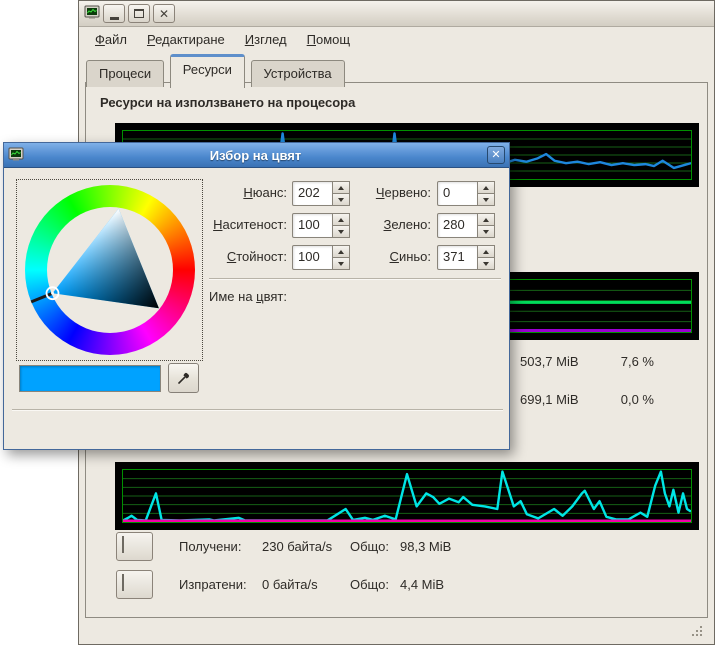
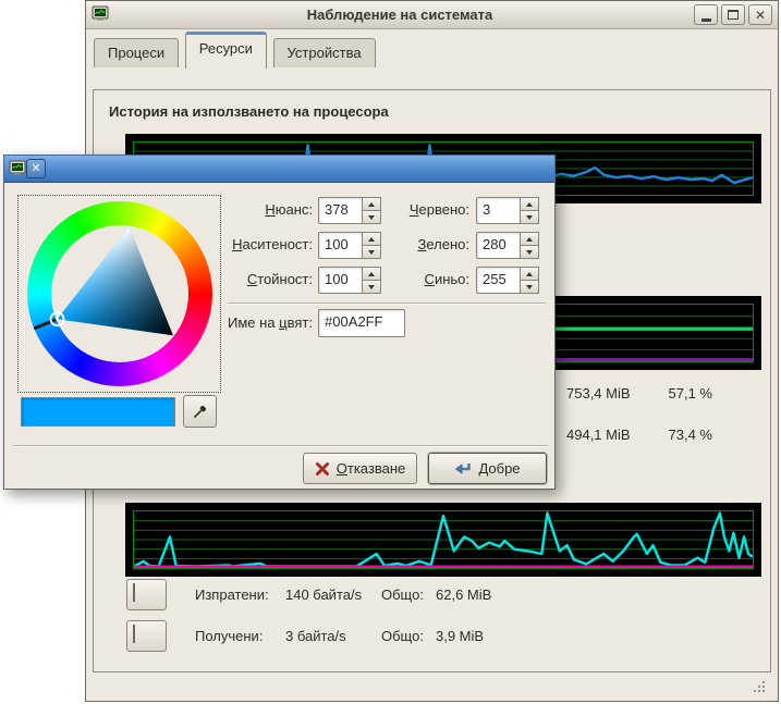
+ Наблюдение на системата
  ✕
- Файл
- Редактиране
- Изглед
- Помощ
  Процеси Ресурси Устройства
- Ресурси на използването на процесора
+ История на използването на процесора
- 503,7 MiB
+ 753,4 MiB
- 7,6 %
+ 57,1 %
- 699,1 MiB
+ 494,1 MiB
- 0,0 %
+ 73,4 %
- Получени:
+ Изпратени:
- 230 байта/s
+ 140 байта/s
  Общо:
- 98,3 MiB
+ 62,6 MiB
- Изпратени:
+ Получени:
- 0 байта/s
+ 3 байта/s
  Общо:
- 4,4 MiB
+ 3,9 MiB
- Избор на цвят
  ✕
  Нюанс:
- 202
+ 378
  Наситеност:
  100
  Стойност:
  100
  Червено:
- 0
+ 3
  Зелено:
  280
  Синьо:
- 371
+ 255
  Име на цвят:
+ #00A2FF
+ Отказване
+ Добре
